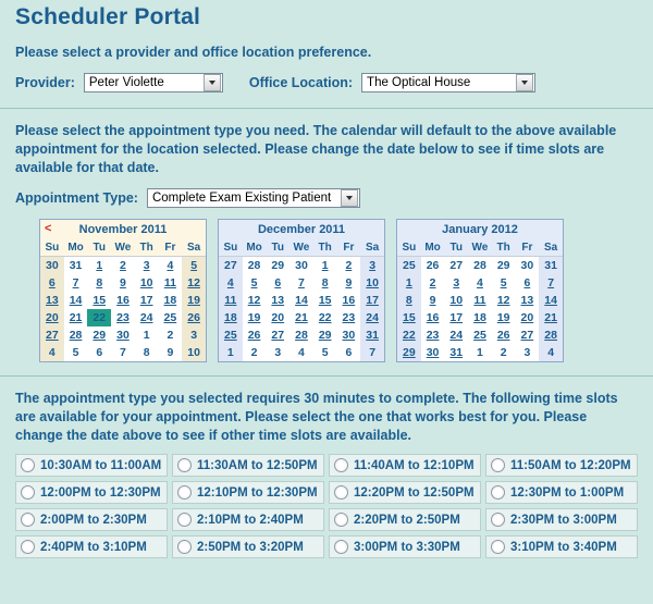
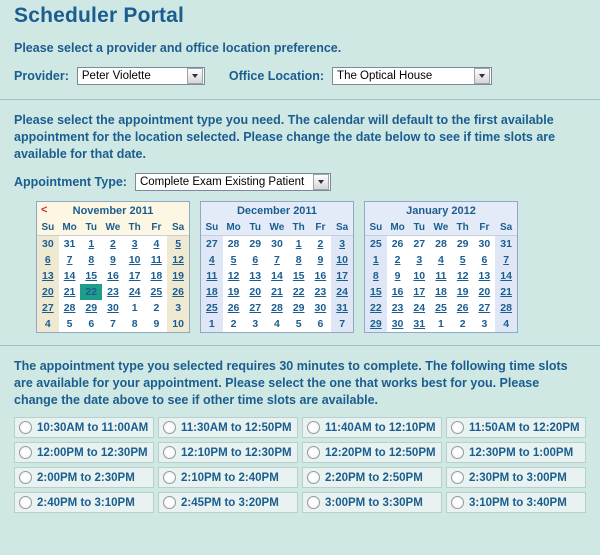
  Scheduler Portal
  Please select a provider and office location preference.
  Provider:
  Peter Violette
  Office Location:
  The Optical House
- Please select the appointment type you need. The calendar will default to the above available appointment for the location selected. Please change the date below to see if time slots are available for that date.
+ Please select the appointment type you need. The calendar will default to the first available appointment for the location selected. Please change the date below to see if time slots are available for that date.
  Appointment Type:
  Complete Exam Existing Patient
  <
  November 2011
  Su	Mo	Tu	We	Th	Fr	Sa
  30	31	1	2	3	4	5
  6	7	8	9	10	11	12
  13	14	15	16	17	18	19
  20	21	22	23	24	25	26
  27	28	29	30	1	2	3
  4	5	6	7	8	9	10
  December 2011
  Su	Mo	Tu	We	Th	Fr	Sa
  27	28	29	30	1	2	3
  4	5	6	7	8	9	10
  11	12	13	14	15	16	17
  18	19	20	21	22	23	24
  25	26	27	28	29	30	31
  1	2	3	4	5	6	7
  January 2012
  Su	Mo	Tu	We	Th	Fr	Sa
  25	26	27	28	29	30	31
  1	2	3	4	5	6	7
  8	9	10	11	12	13	14
  15	16	17	18	19	20	21
  22	23	24	25	26	27	28
  29	30	31	1	2	3	4
  The appointment type you selected requires 30 minutes to complete. The following time slots are available for your appointment. Please select the one that works best for you. Please change the date above to see if other time slots are available.
  10:30AM to 11:00AM
  11:30AM to 12:50PM
  11:40AM to 12:10PM
  11:50AM to 12:20PM
  12:00PM to 12:30PM
  12:10PM to 12:30PM
  12:20PM to 12:50PM
  12:30PM to 1:00PM
  2:00PM to 2:30PM
  2:10PM to 2:40PM
  2:20PM to 2:50PM
  2:30PM to 3:00PM
  2:40PM to 3:10PM
- 2:50PM to 3:20PM
+ 2:45PM to 3:20PM
  3:00PM to 3:30PM
  3:10PM to 3:40PM
